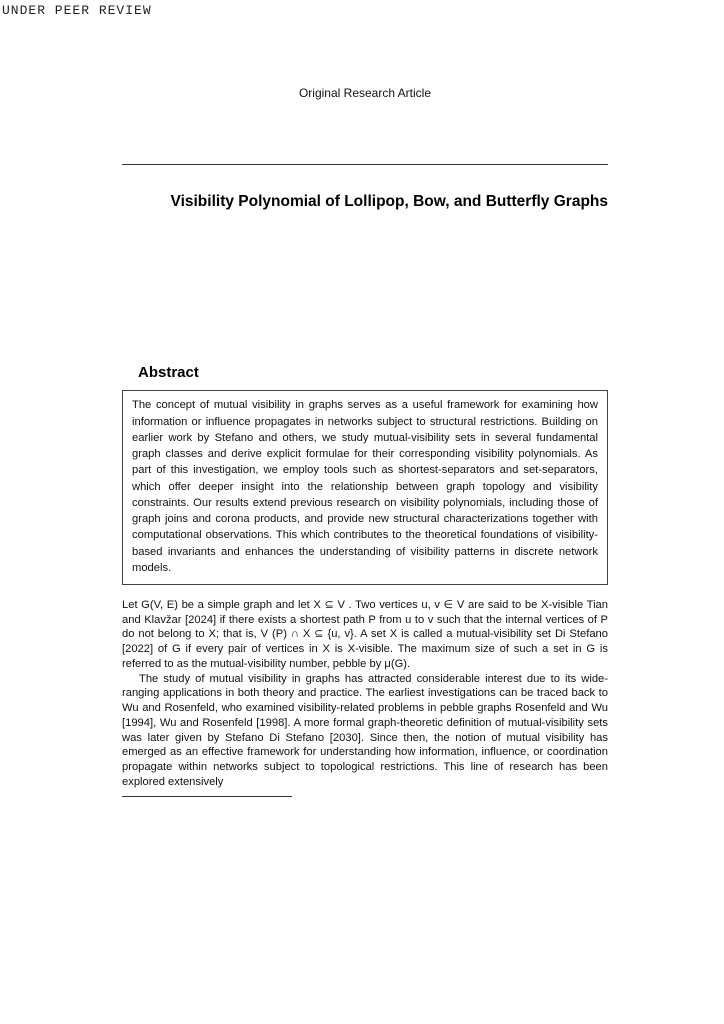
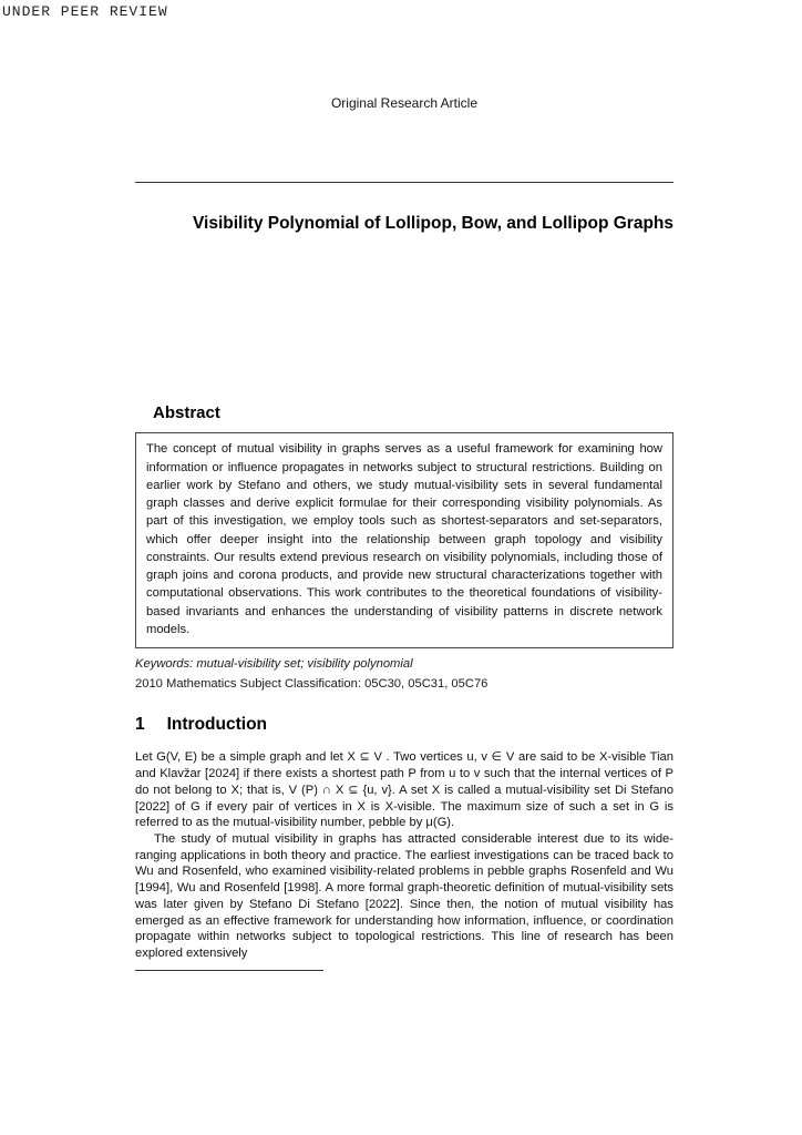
  UNDER PEER REVIEW
  Original Research Article
- Visibility Polynomial of Lollipop, Bow, and Butterfly Graphs
+ Visibility Polynomial of Lollipop, Bow, and Lollipop Graphs
  Abstract
- The concept of mutual visibility in graphs serves as a useful framework for examining how information or influence propagates in networks subject to structural restrictions. Building on earlier work by Stefano and others, we study mutual-visibility sets in several fundamental graph classes and derive explicit formulae for their corresponding visibility polynomials. As part of this investigation, we employ tools such as shortest-separators and set-separators, which offer deeper insight into the relationship between graph topology and visibility constraints. Our results extend previous research on visibility polynomials, including those of graph joins and corona products, and provide new structural characterizations together with computational observations. This which contributes to the theoretical foundations of visibility-based invariants and enhances the understanding of visibility patterns in discrete network models.
+ The concept of mutual visibility in graphs serves as a useful framework for examining how information or influence propagates in networks subject to structural restrictions. Building on earlier work by Stefano and others, we study mutual-visibility sets in several fundamental graph classes and derive explicit formulae for their corresponding visibility polynomials. As part of this investigation, we employ tools such as shortest-separators and set-separators, which offer deeper insight into the relationship between graph topology and visibility constraints. Our results extend previous research on visibility polynomials, including those of graph joins and corona products, and provide new structural characterizations together with computational observations. This work contributes to the theoretical foundations of visibility-based invariants and enhances the understanding of visibility patterns in discrete network models.
+ Keywords: mutual-visibility set; visibility polynomial
+ 2010 Mathematics Subject Classification: 05C30, 05C31, 05C76
+ 1 Introduction
  Let G(V, E) be a simple graph and let X ⊆ V . Two vertices u, v ∈ V are said to be X-visible Tian and Klavžar [2024] if there exists a shortest path P from u to v such that the internal vertices of P do not belong to X; that is, V (P) ∩ X ⊆ {u, v}. A set X is called a mutual-visibility set Di Stefano [2022] of G if every pair of vertices in X is X-visible. The maximum size of such a set in G is referred to as the mutual-visibility number, pebble by μ(G).
- The study of mutual visibility in graphs has attracted considerable interest due to its wide-ranging applications in both theory and practice. The earliest investigations can be traced back to Wu and Rosenfeld, who examined visibility-related problems in pebble graphs Rosenfeld and Wu [1994], Wu and Rosenfeld [1998]. A more formal graph-theoretic definition of mutual-visibility sets was later given by Stefano Di Stefano [2030]. Since then, the notion of mutual visibility has emerged as an effective framework for understanding how information, influence, or coordination propagate within networks subject to topological restrictions. This line of research has been explored extensively
+ The study of mutual visibility in graphs has attracted considerable interest due to its wide-ranging applications in both theory and practice. The earliest investigations can be traced back to Wu and Rosenfeld, who examined visibility-related problems in pebble graphs Rosenfeld and Wu [1994], Wu and Rosenfeld [1998]. A more formal graph-theoretic definition of mutual-visibility sets was later given by Stefano Di Stefano [2022]. Since then, the notion of mutual visibility has emerged as an effective framework for understanding how information, influence, or coordination propagate within networks subject to topological restrictions. This line of research has been explored extensively
